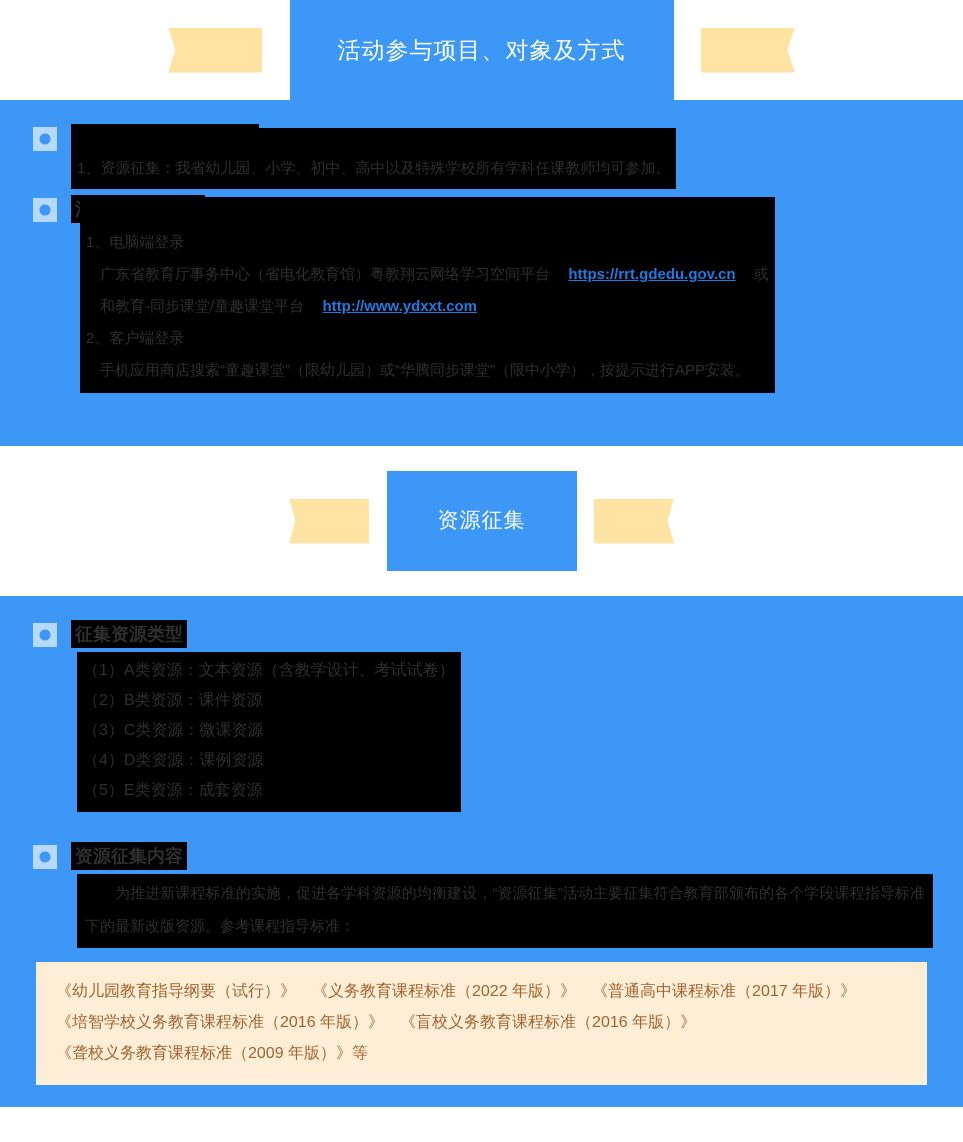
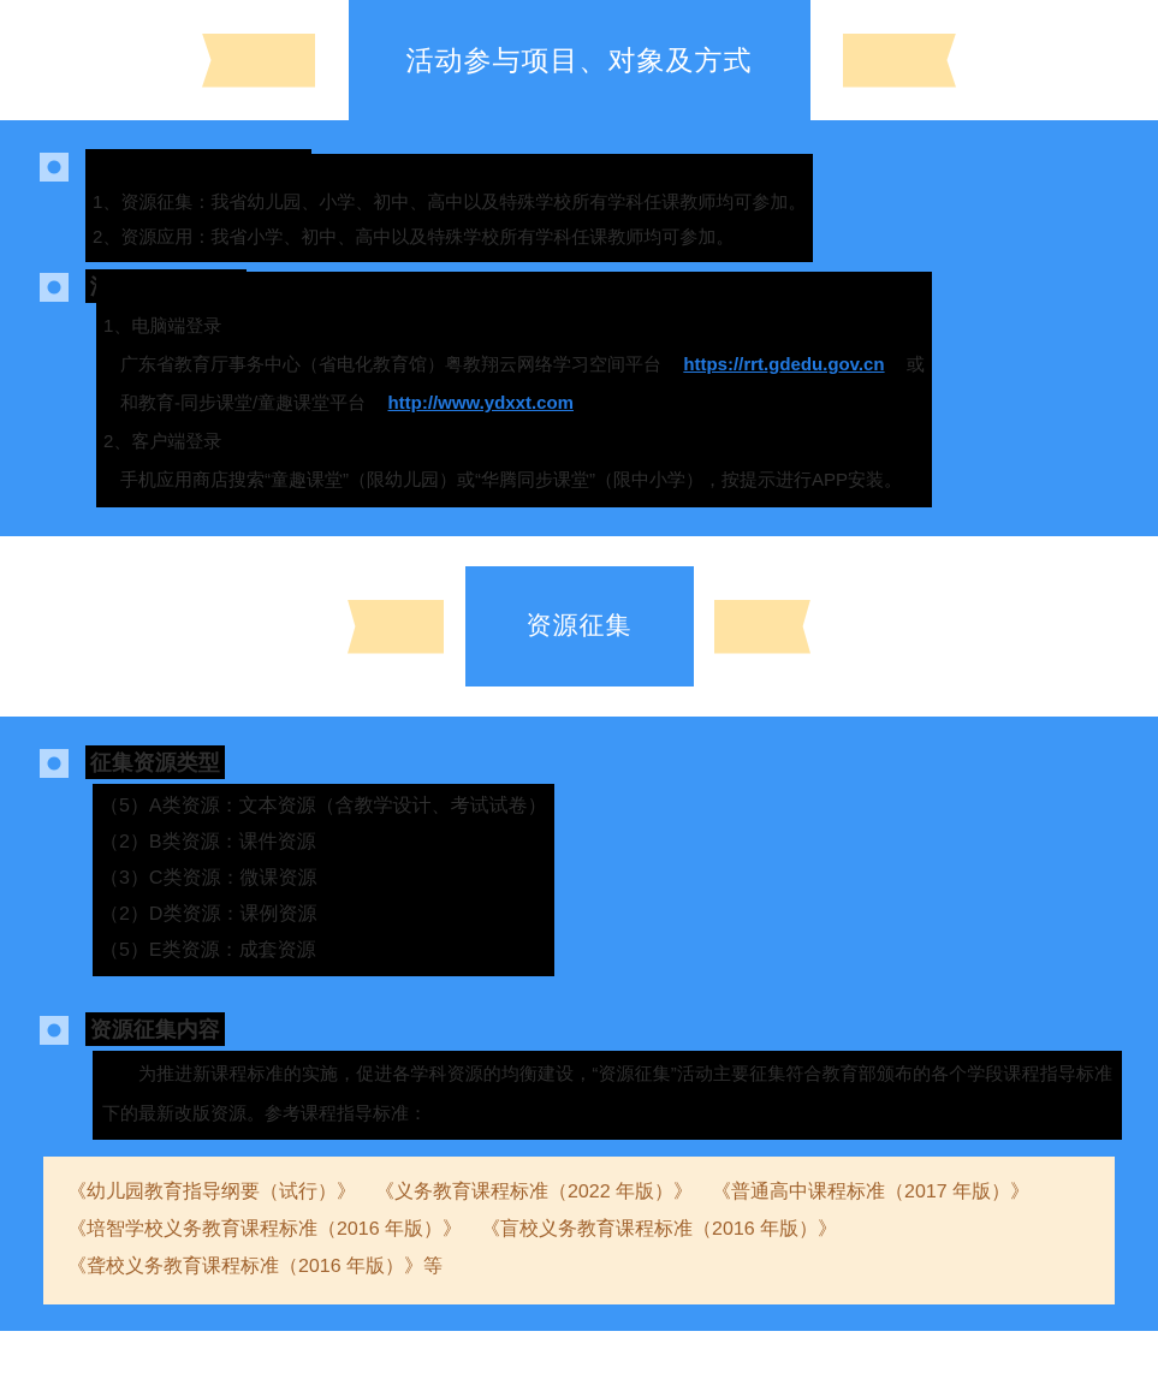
  活动参与项目、对象及方式
  1、资源征集：我省幼儿园、小学、初中、高中以及特殊学校所有学科任课教师均可参加。
+ 2、资源应用：我省小学、初中、高中以及特殊学校所有学科任课教师均可参加。
  1、电脑端登录
  广东省教育厅事务中心（省电化教育馆）粤教翔云网络学习空间平台 https://rrt.gdedu.gov.cn 或
  和教育-同步课堂/童趣课堂平台 http://www.ydxxt.com
  2、客户端登录
  手机应用商店搜索“童趣课堂”（限幼儿园）或“华腾同步课堂”（限中小学），按提示进行APP安装。
  资源征集
  征集资源类型
- （1）A类资源：文本资源（含教学设计、考试试卷）
+ （5）A类资源：文本资源（含教学设计、考试试卷）
  （2）B类资源：课件资源
  （3）C类资源：微课资源
- （4）D类资源：课例资源
+ （2）D类资源：课例资源
  （5）E类资源：成套资源
  资源征集内容
  为推进新课程标准的实施，促进各学科资源的均衡建设，“资源征集”活动主要征集符合教育部颁布的各个学段课程指导标准下的最新改版资源。参考课程指导标准：
  《幼儿园教育指导纲要（试行）》 《义务教育课程标准（2022 年版）》 《普通高中课程标准（2017 年版）》
  《培智学校义务教育课程标准（2016 年版）》 《盲校义务教育课程标准（2016 年版）》
- 《聋校义务教育课程标准（2009 年版）》等
+ 《聋校义务教育课程标准（2016 年版）》等
